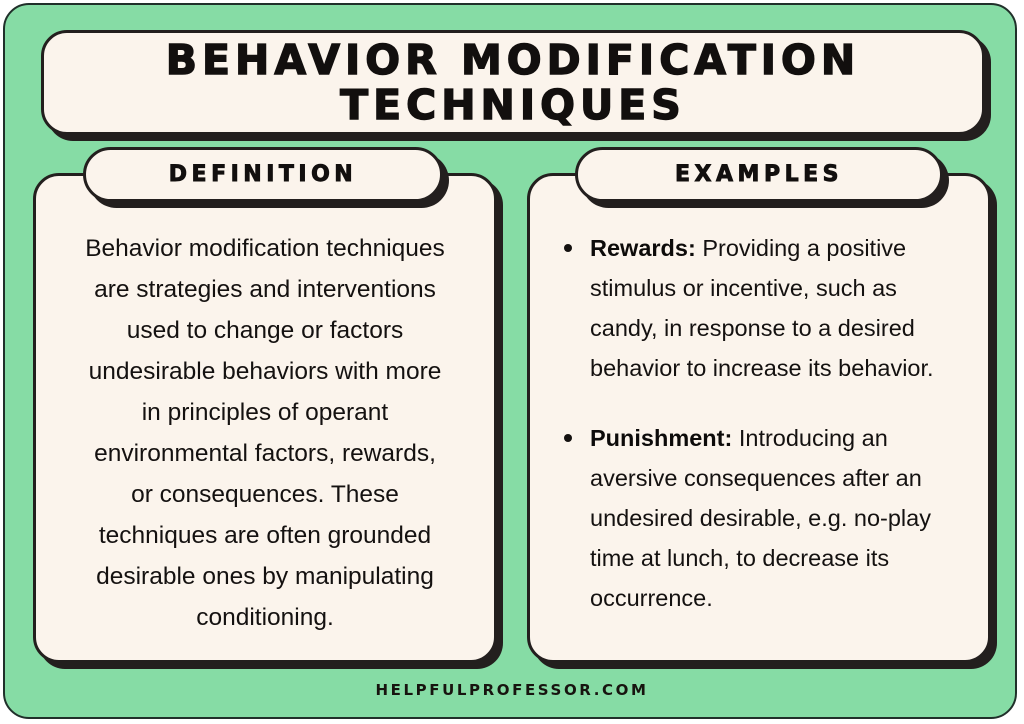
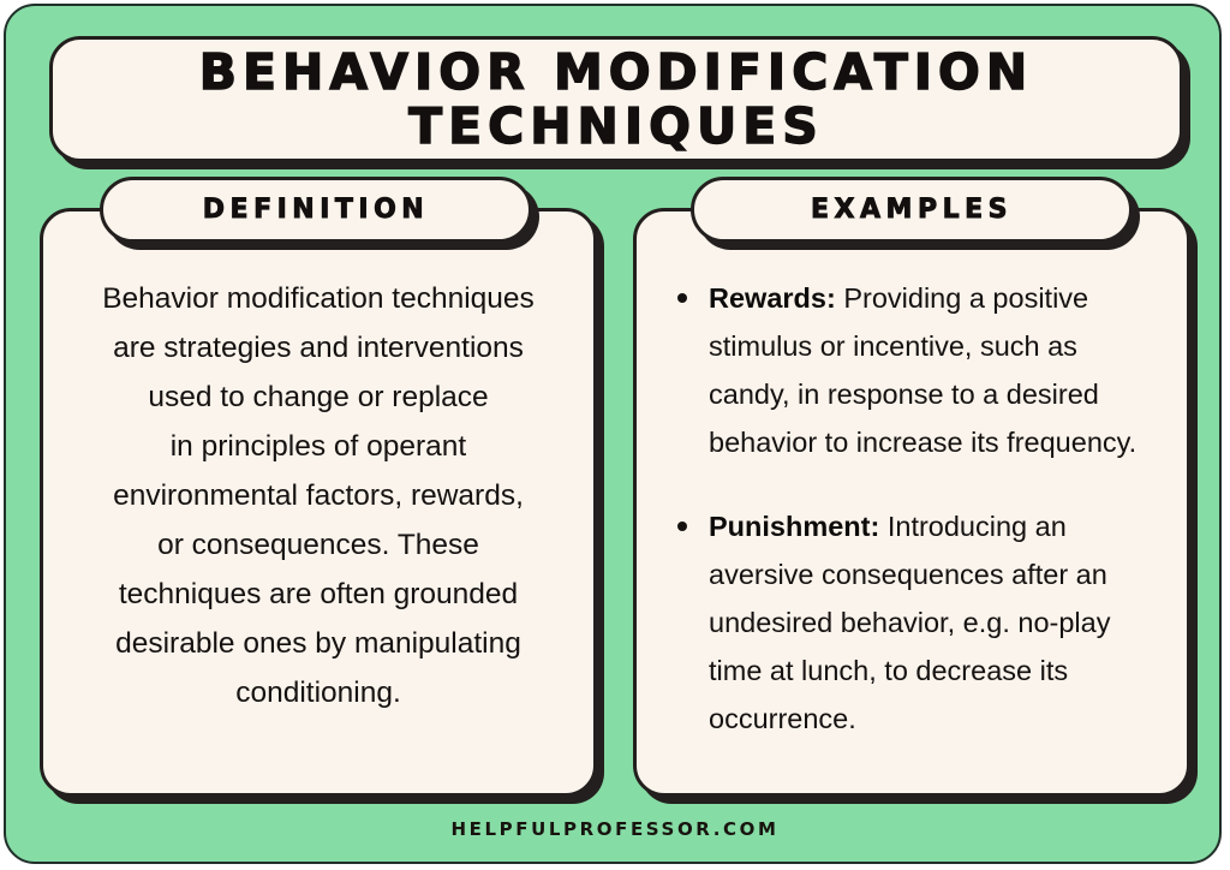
  BEHAVIOR MODIFICATION TECHNIQUES
  DEFINITION
  Behavior modification techniques
  are strategies and interventions
- used to change or factors
+ used to change or replace
- undesirable behaviors with more
  in principles of operant
  environmental factors, rewards,
  or consequences. These
  techniques are often grounded
  desirable ones by manipulating
  conditioning.
  EXAMPLES
- Rewards: Providing a positive stimulus or incentive, such as candy, in response to a desired behavior to increase its behavior.
+ Rewards: Providing a positive stimulus or incentive, such as candy, in response to a desired behavior to increase its frequency.
- Punishment: Introducing an aversive consequences after an undesired desirable, e.g. no-play time at lunch, to decrease its occurrence.
+ Punishment: Introducing an aversive consequences after an undesired behavior, e.g. no-play time at lunch, to decrease its occurrence.
  HELPFULPROFESSOR.COM
